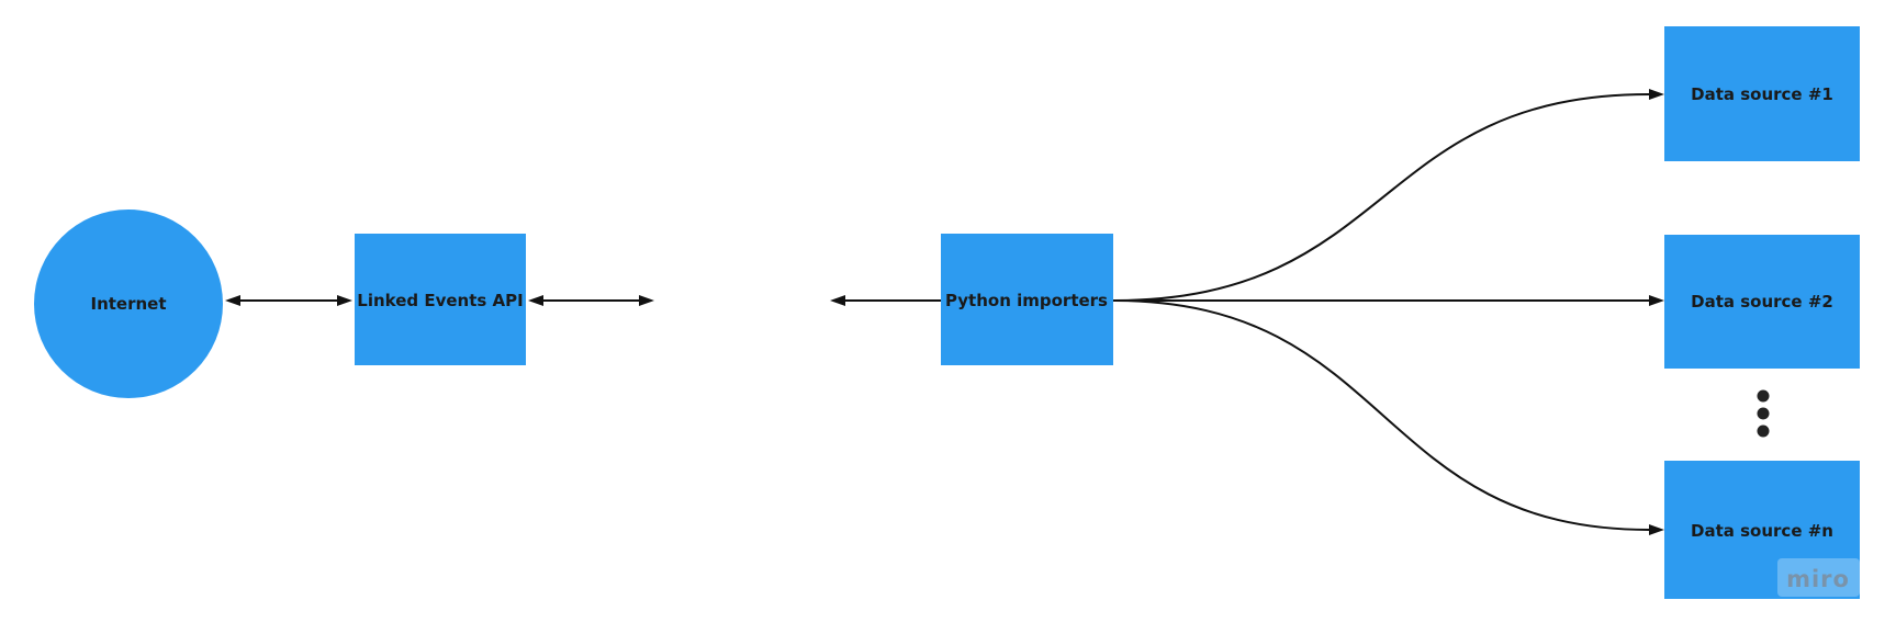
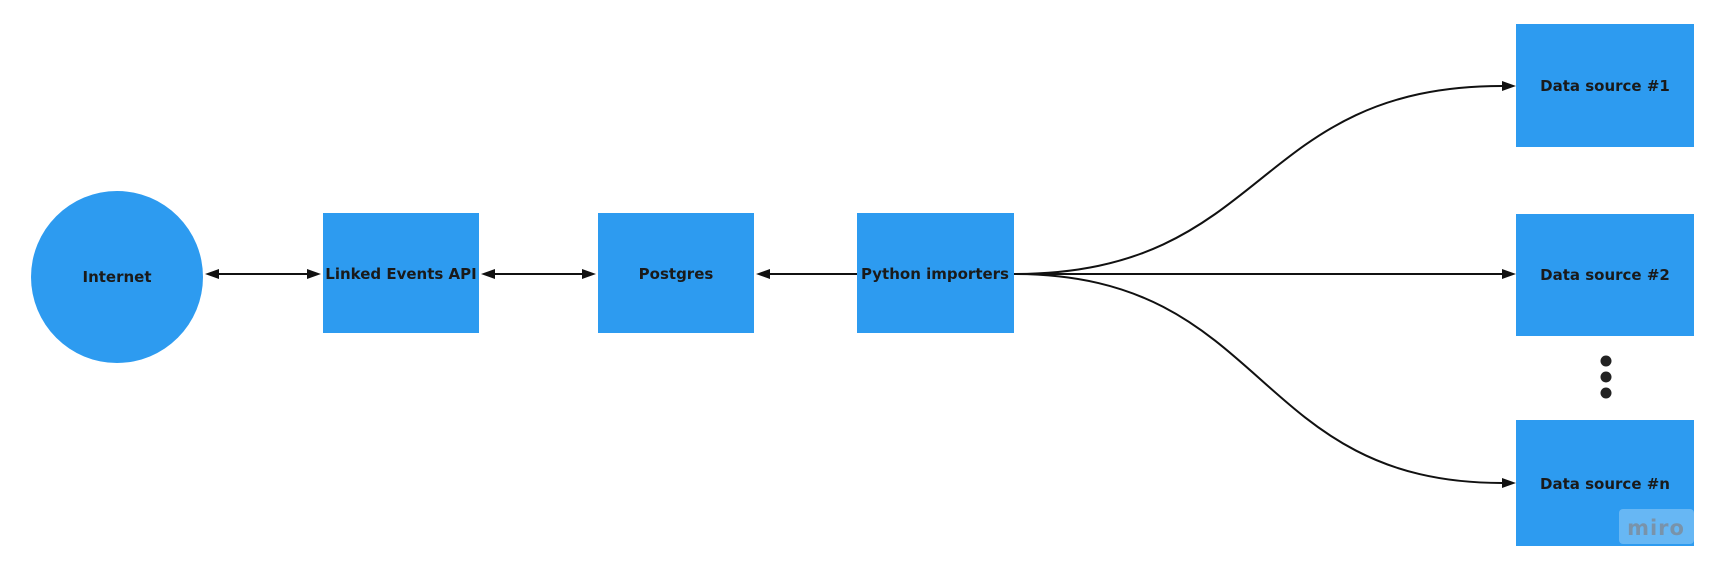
  Internet
  Linked Events API
+ Postgres
  Python importers
  Data source #1
  Data source #2
  Data source #n
  miro
